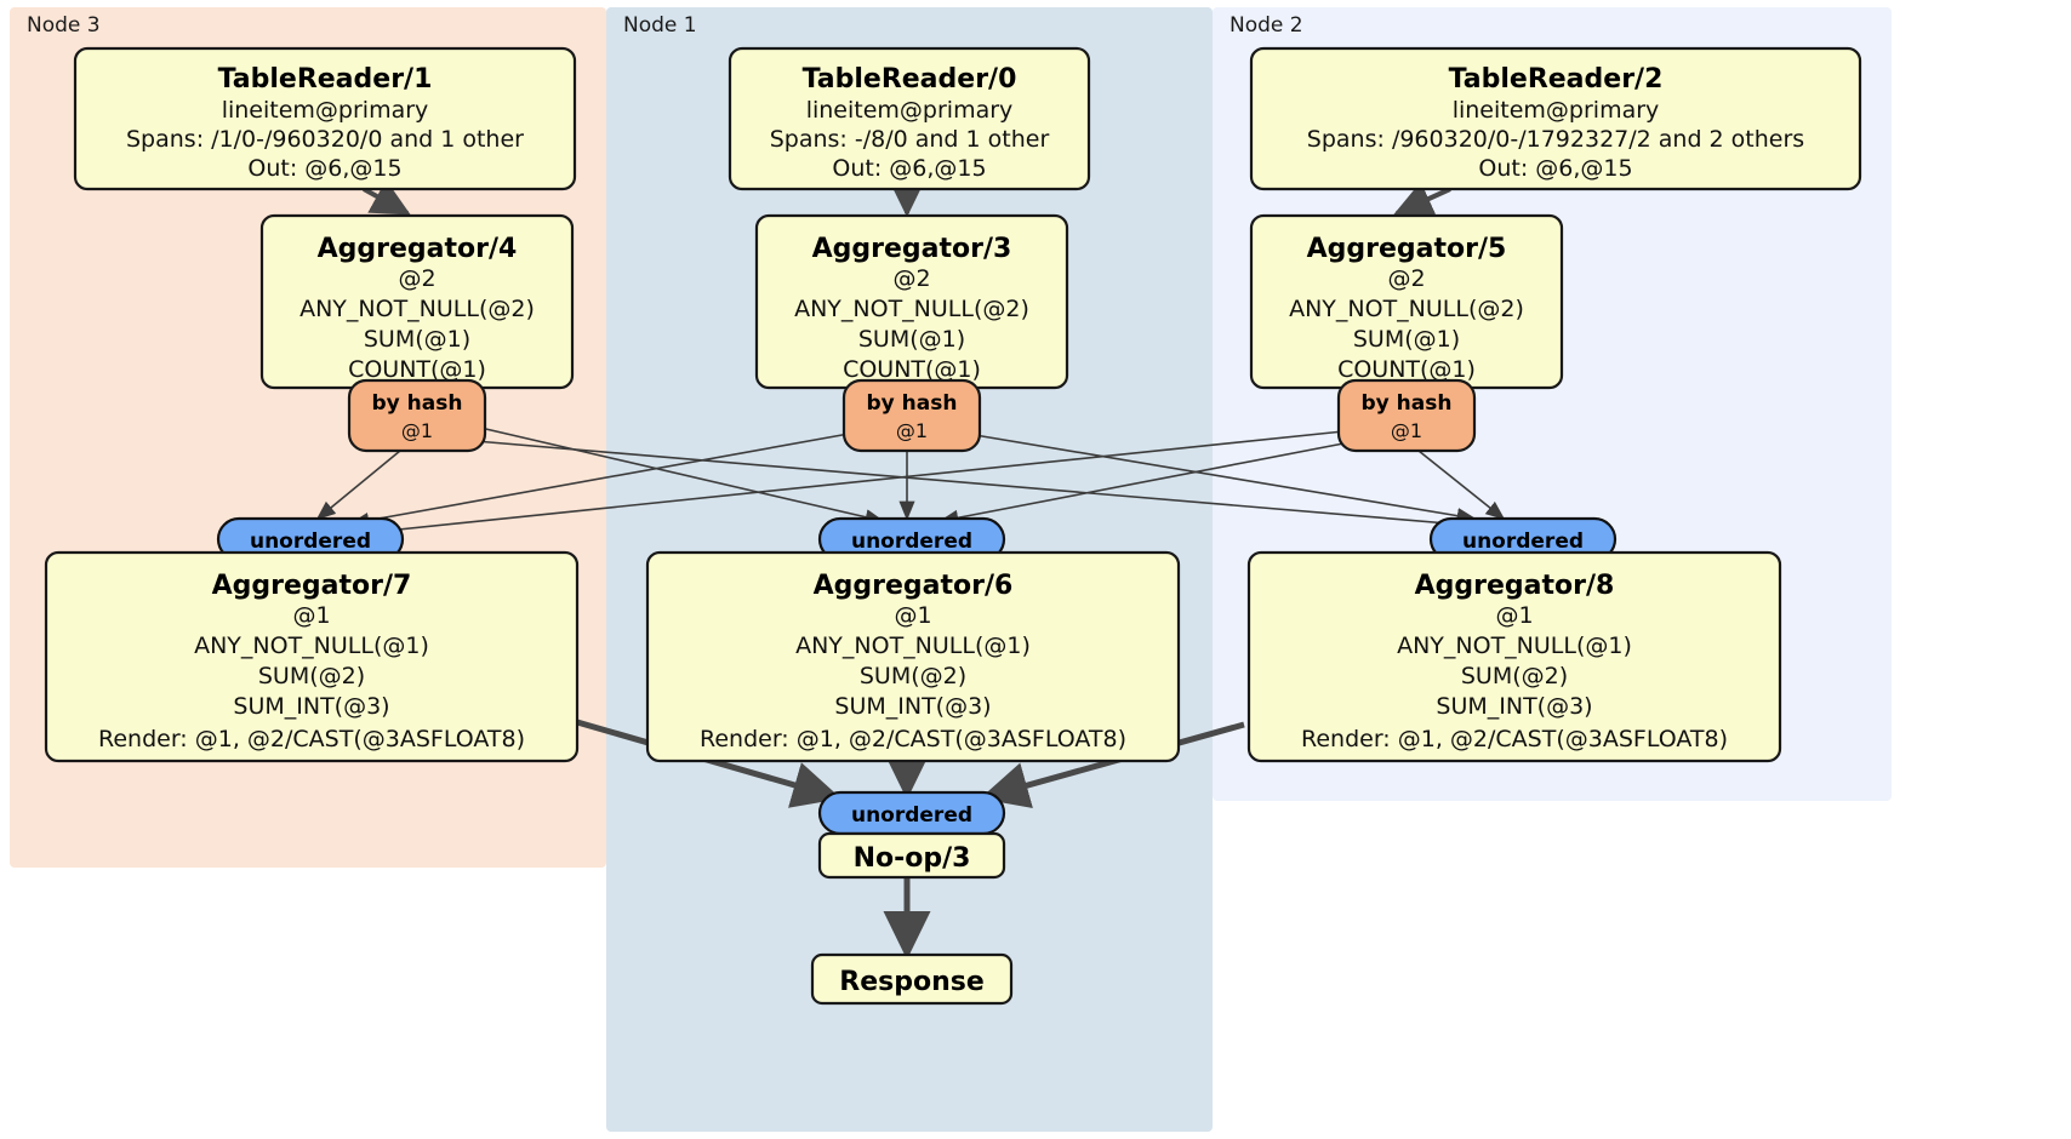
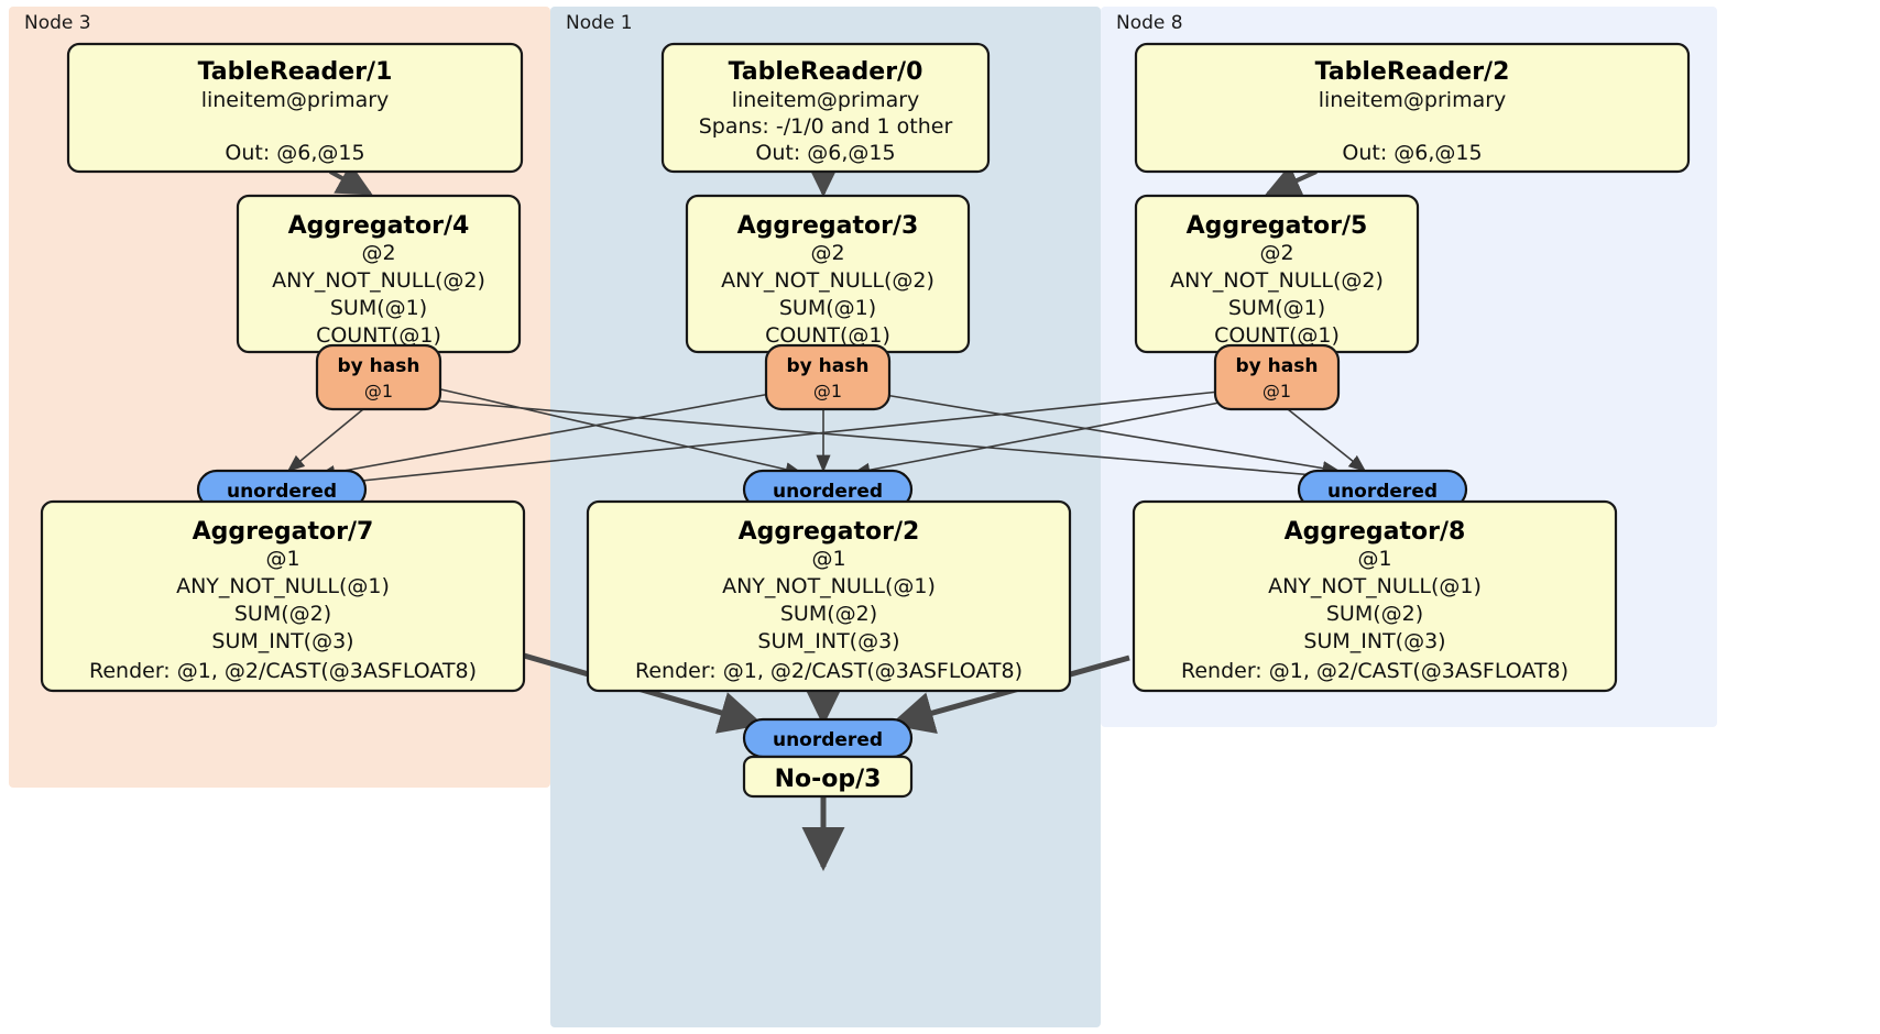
  Node 3
  Node 1
- Node 2
+ Node 8
  TableReader/1
  lineitem@primary
- Spans: /1/0-/960320/0 and 1 other
  Out: @6,@15
  TableReader/0
  lineitem@primary
- Spans: -/8/0 and 1 other
+ Spans: -/1/0 and 1 other
  Out: @6,@15
  TableReader/2
  lineitem@primary
- Spans: /960320/0-/1792327/2 and 2 others
  Out: @6,@15
  Aggregator/4
  @2
  ANY_NOT_NULL(@2)
  SUM(@1)
  COUNT(@1)
  Aggregator/3
  @2
  ANY_NOT_NULL(@2)
  SUM(@1)
  COUNT(@1)
  Aggregator/5
  @2
  ANY_NOT_NULL(@2)
  SUM(@1)
  COUNT(@1)
  by hash
  @1
  by hash
  @1
  by hash
  @1
  unordered
  unordered
  unordered
  Aggregator/7
  @1
  ANY_NOT_NULL(@1)
  SUM(@2)
  SUM_INT(@3)
  Render: @1, @2/CAST(@3ASFLOAT8)
- Aggregator/6
+ Aggregator/2
  @1
  ANY_NOT_NULL(@1)
  SUM(@2)
  SUM_INT(@3)
  Render: @1, @2/CAST(@3ASFLOAT8)
  Aggregator/8
  @1
  ANY_NOT_NULL(@1)
  SUM(@2)
  SUM_INT(@3)
  Render: @1, @2/CAST(@3ASFLOAT8)
  unordered
  No-op/3
- Response
